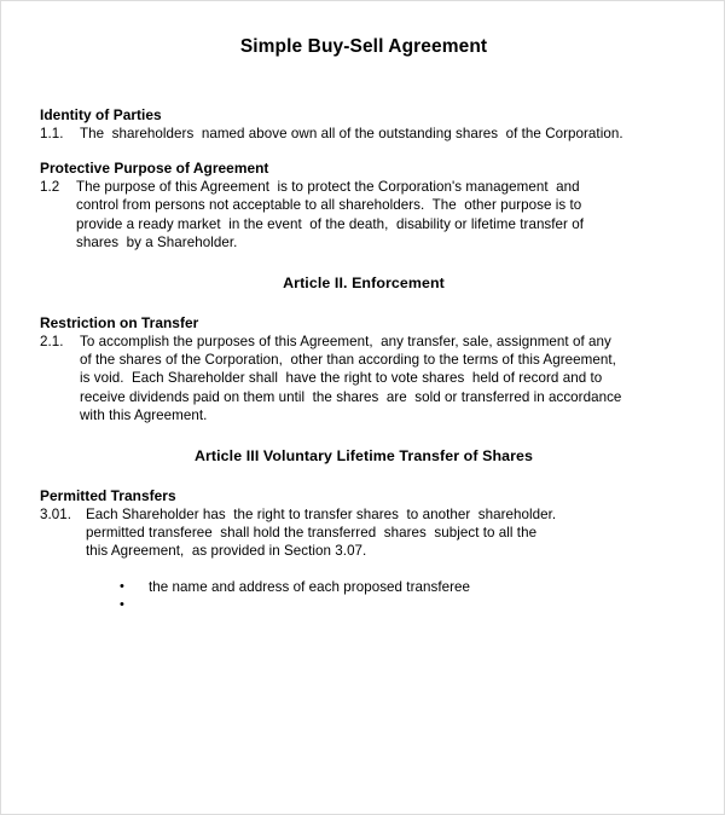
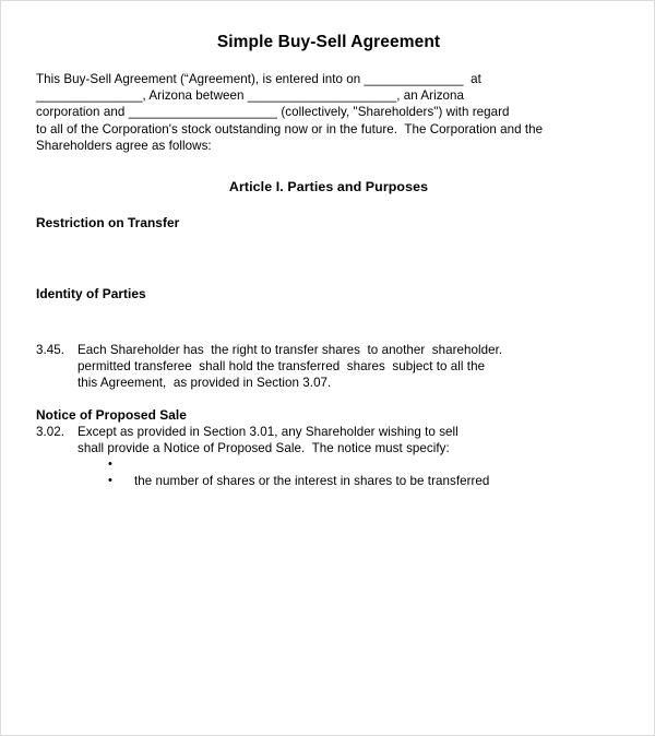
  Simple Buy-Sell Agreement
+ This Buy-Sell Agreement (“Agreement), is entered into on ______________ at
+ _______________, Arizona between _____________________, an Arizona
+ corporation and _____________________ (collectively, "Shareholders") with regard
+ to all of the Corporation's stock outstanding now or in the future. The Corporation and the
+ Shareholders agree as follows:
+ Article I. Parties and Purposes
- Identity of Parties
+ Restriction on Transfer
- 1.1.
- The shareholders named above own all of the outstanding shares of the Corporation.
- Protective Purpose of Agreement
- 1.2
- The purpose of this Agreement is to protect the Corporation's management and
- control from persons not acceptable to all shareholders. The other purpose is to
- provide a ready market in the event of the death, disability or lifetime transfer of
- shares by a Shareholder.
- Article II. Enforcement
- Restriction on Transfer
+ Identity of Parties
- 2.1.
- To accomplish the purposes of this Agreement, any transfer, sale, assignment of any
- of the shares of the Corporation, other than according to the terms of this Agreement,
- is void. Each Shareholder shall have the right to vote shares held of record and to
- receive dividends paid on them until the shares are sold or transferred in accordance
- with this Agreement.
- Article III Voluntary Lifetime Transfer of Shares
- Permitted Transfers
- 3.01.
+ 3.45.
  Each Shareholder has the right to transfer shares to another shareholder.
  permitted transferee shall hold the transferred shares subject to all the
  this Agreement, as provided in Section 3.07.
+ Notice of Proposed Sale
+ 3.02.
+ Except as provided in Section 3.01, any Shareholder wishing to sell
+ shall provide a Notice of Proposed Sale. The notice must specify:
  •
- the name and address of each proposed transferee
  •
+ the number of shares or the interest in shares to be transferred
